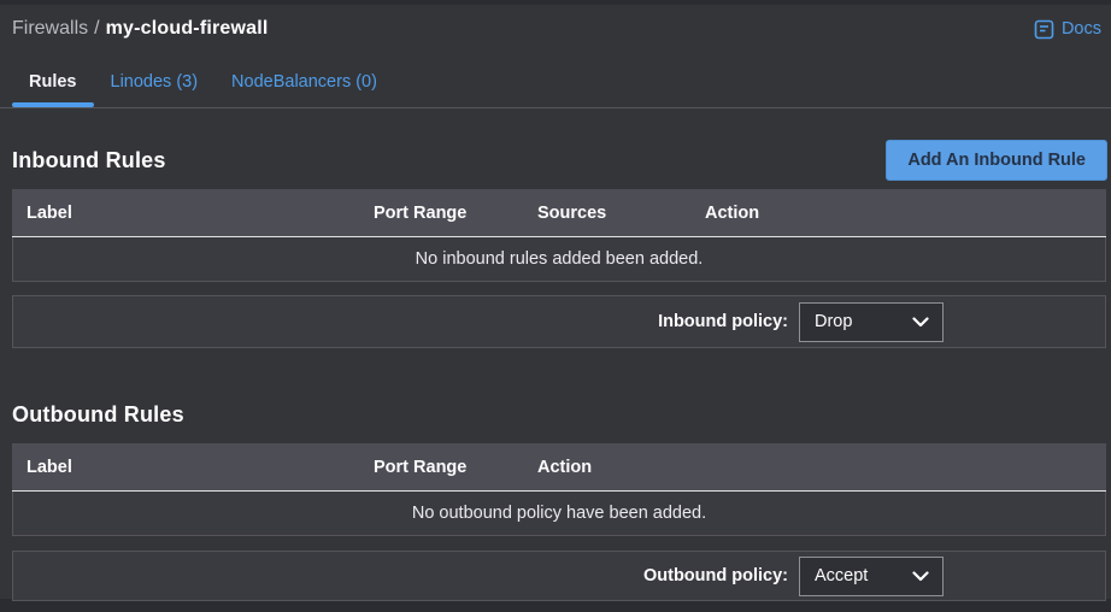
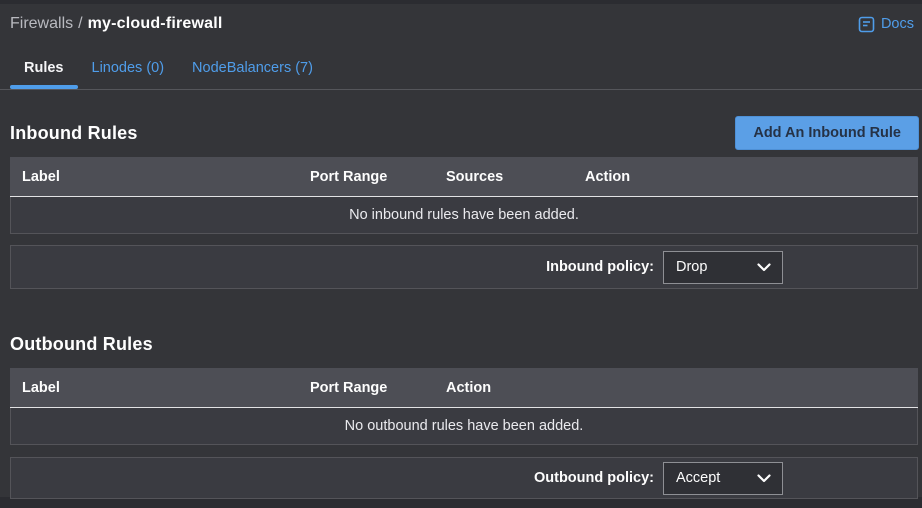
  Firewalls / my-cloud-firewall
  Docs
  Rules
- Linodes (3)
+ Linodes (0)
- NodeBalancers (0)
+ NodeBalancers (7)
  Inbound Rules
  Add An Inbound Rule
  Label
  Port Range
  Sources
  Action
- No inbound rules added been added.
+ No inbound rules have been added.
  Inbound policy:
  Drop
  Outbound Rules
  Label
  Port Range
  Action
- No outbound policy have been added.
+ No outbound rules have been added.
  Outbound policy:
  Accept
